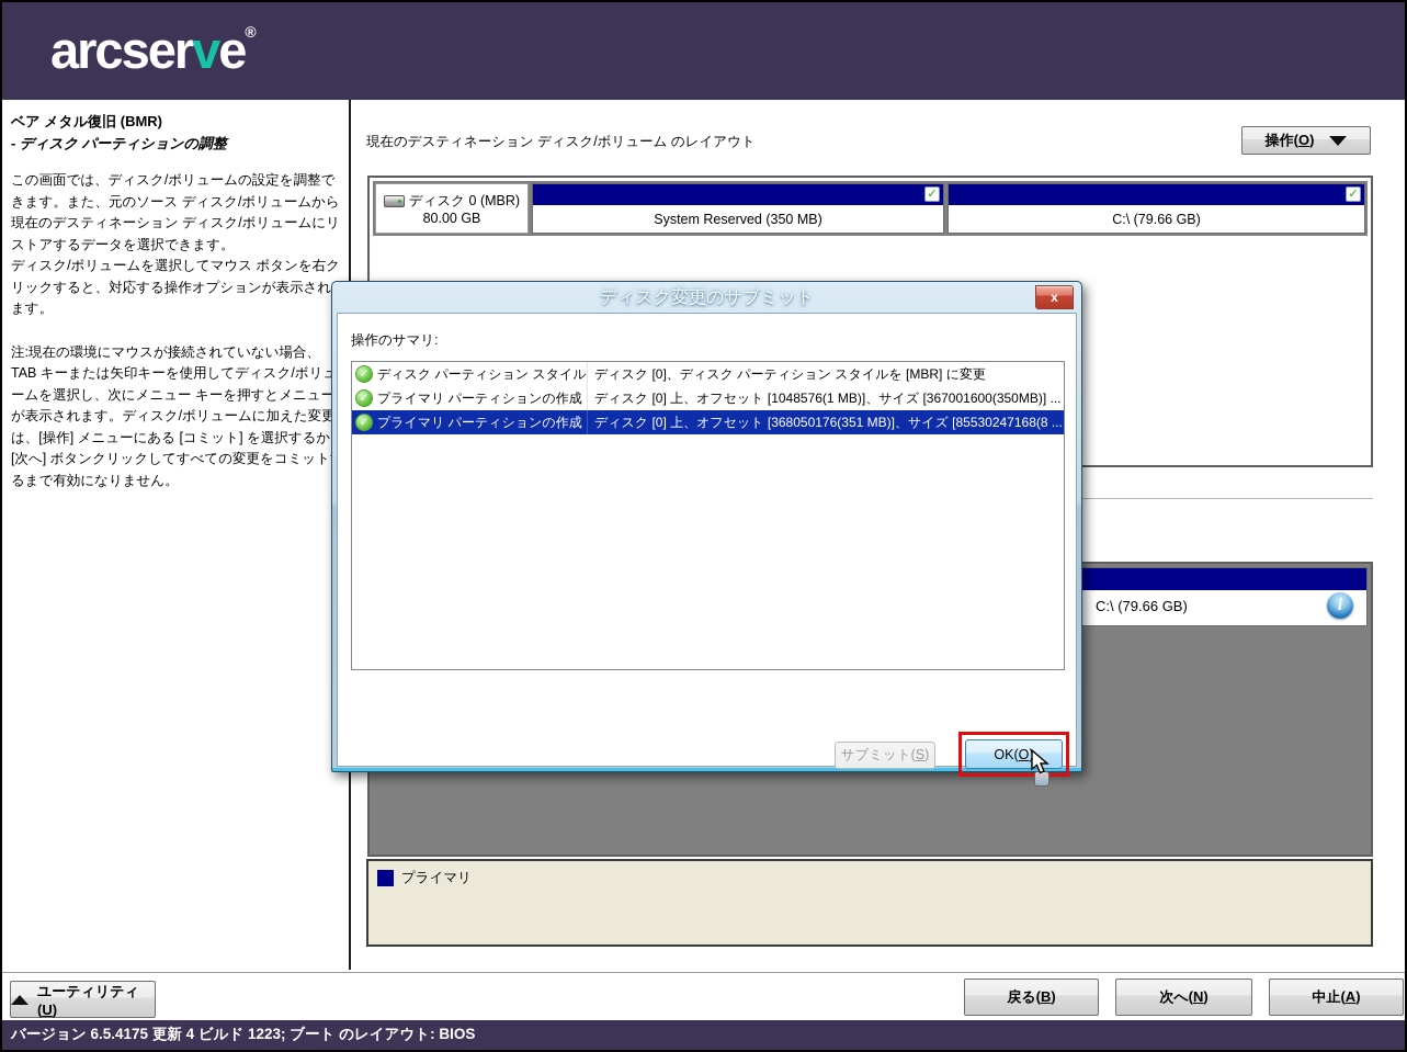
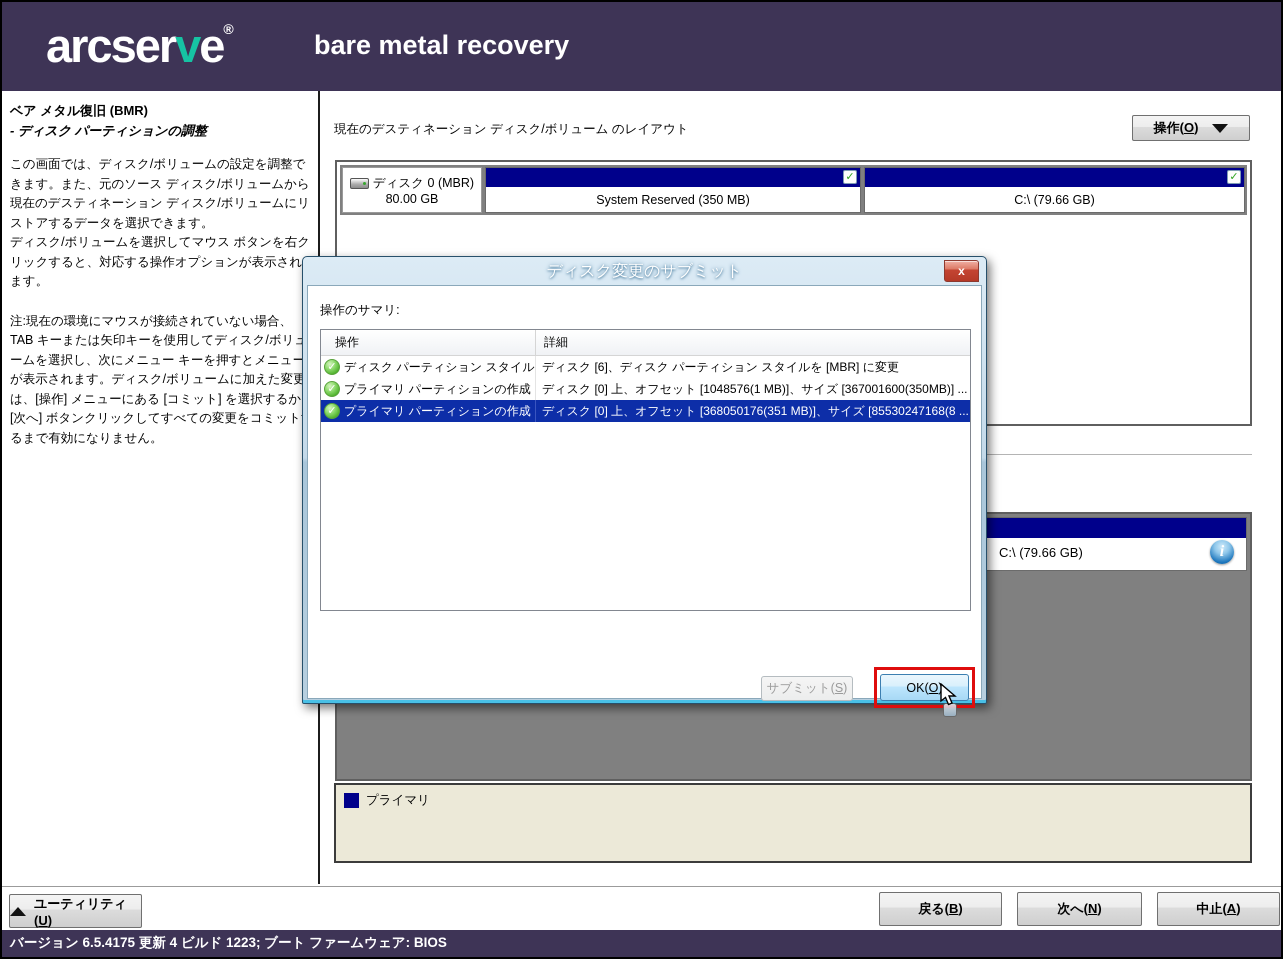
  arcserve®
+ bare metal recovery
  ベア メタル復旧 (BMR)
  - ディスク パーティションの調整
  この画面では、ディスク/ボリュームの設定を調整できます。また、元のソース ディスク/ボリュームから現在のデスティネーション ディスク/ボリュームにリストアするデータを選択できます。
  ディスク/ボリュームを選択してマウス ボタンを右クリックすると、対応する操作オプションが表示されます。
  注:現在の環境にマウスが接続されていない場合、TAB キーまたは矢印キーを使用してディスク/ボリュームを選択し、次にメニュー キーを押すとメニューが表示されます。ディスク/ボリュームに加えた変更は、[操作] メニューにある [コミット] を選択するか[次へ] ボタンクリックしてすべての変更をコミットるまで有効になりません。
  現在のデスティネーション ディスク/ボリューム のレイアウト
  操作(O)
  ディスク 0 (MBR)
  80.00 GB
  ✓
  System Reserved (350 MB)
  ✓
  C:\ (79.66 GB)
  C:\ (79.66 GB)
  i
  プライマリ
  ユーティリティ(U)
  戻る(B)
  次へ(N)
  中止(A)
- バージョン 6.5.4175 更新 4 ビルド 1223; ブート のレイアウト: BIOS
+ バージョン 6.5.4175 更新 4 ビルド 1223; ブート ファームウェア: BIOS
  ディスク変更のサブミット
  x
  操作のサマリ:
+ 操作
+ 詳細
  ✓
  ディスク パーティション スタイル
- ディスク [0]、ディスク パーティション スタイルを [MBR] に変更
+ ディスク [6]、ディスク パーティション スタイルを [MBR] に変更
  ✓
  プライマリ パーティションの作成
  ディスク [0] 上、オフセット [1048576(1 MB)]、サイズ [367001600(350MB)] ...
  ✓
  プライマリ パーティションの作成
  ディスク [0] 上、オフセット [368050176(351 MB)]、サイズ [85530247168(8 ...
  サブミット(S)
  OK(O
